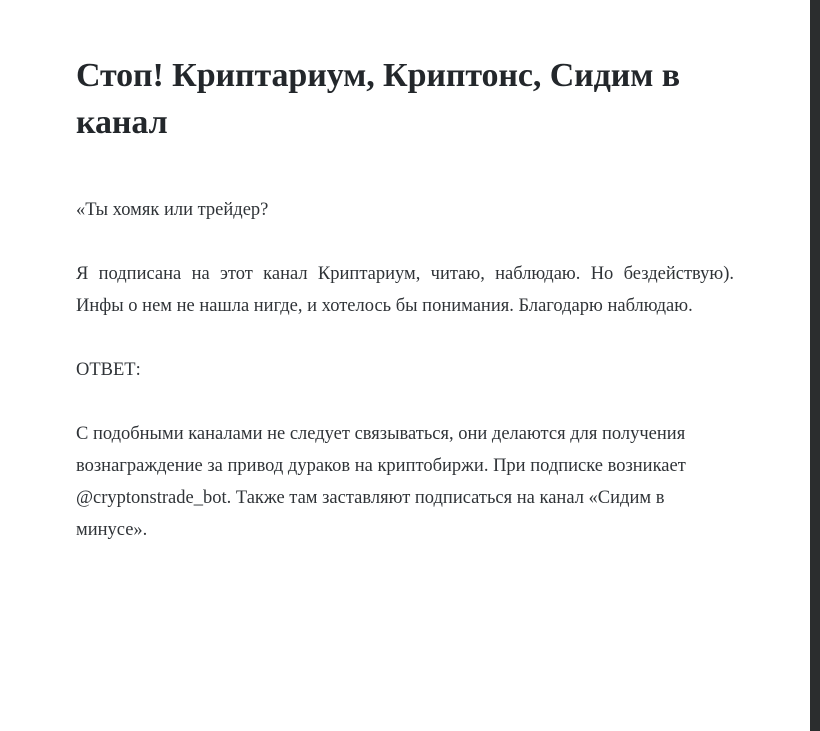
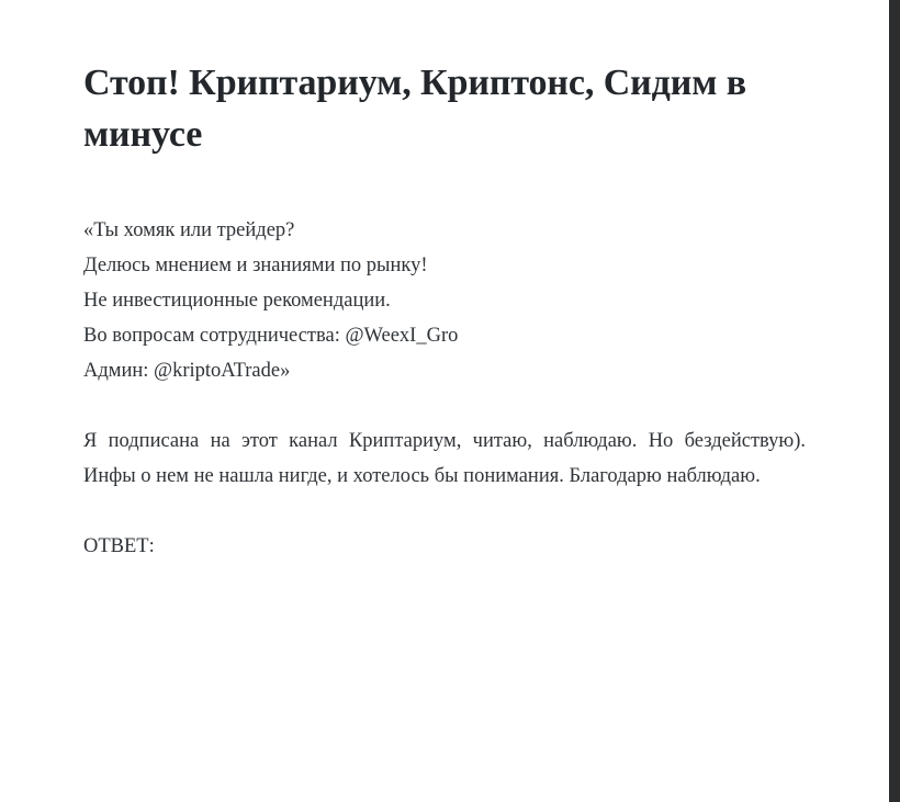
- Стоп! Криптариум, Криптонс, Сидим в канал
+ Стоп! Криптариум, Криптонс, Сидим в минусе
  «Ты хомяк или трейдер?
+ Делюсь мнением и знаниями по рынку!
+ Не инвестиционные рекомендации.
+ Во вопросам сотрудничества: @WeexI_Gro
+ Админ: @kriptoATrade»
  Я подписана на этот канал Криптариум, читаю, наблюдаю. Но бездействую). Инфы о нем не нашла нигде, и хотелось бы понимания. Благодарю наблюдаю.
  ОТВЕТ:
- С подобными каналами не следует связываться, они делаются для получения вознаграждение за привод дураков на криптобиржи. При подписке возникает @cryptonstrade_bot. Также там заставляют подписаться на канал «Сидим в минусе».
